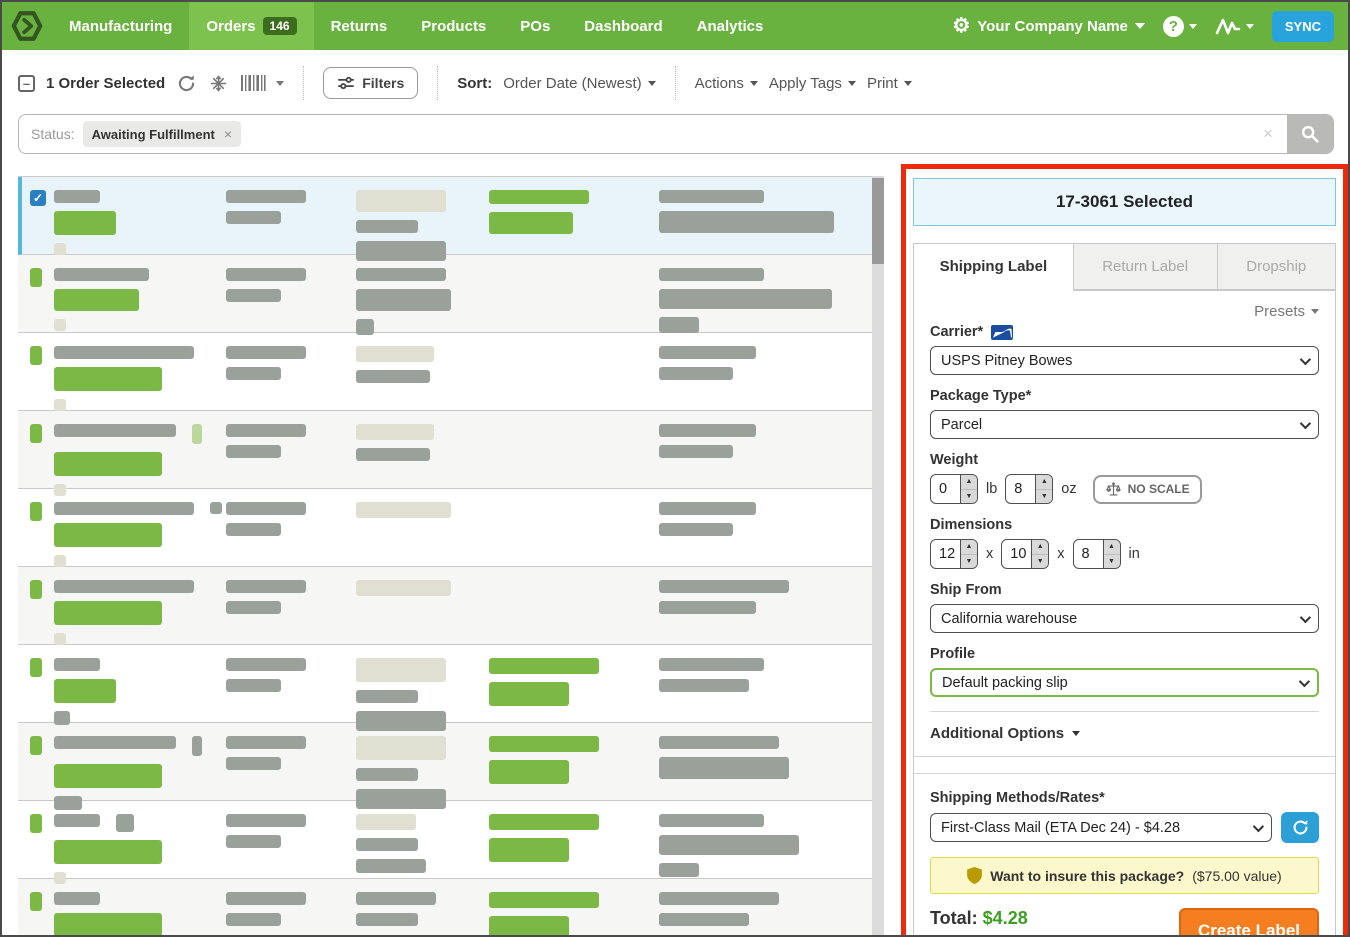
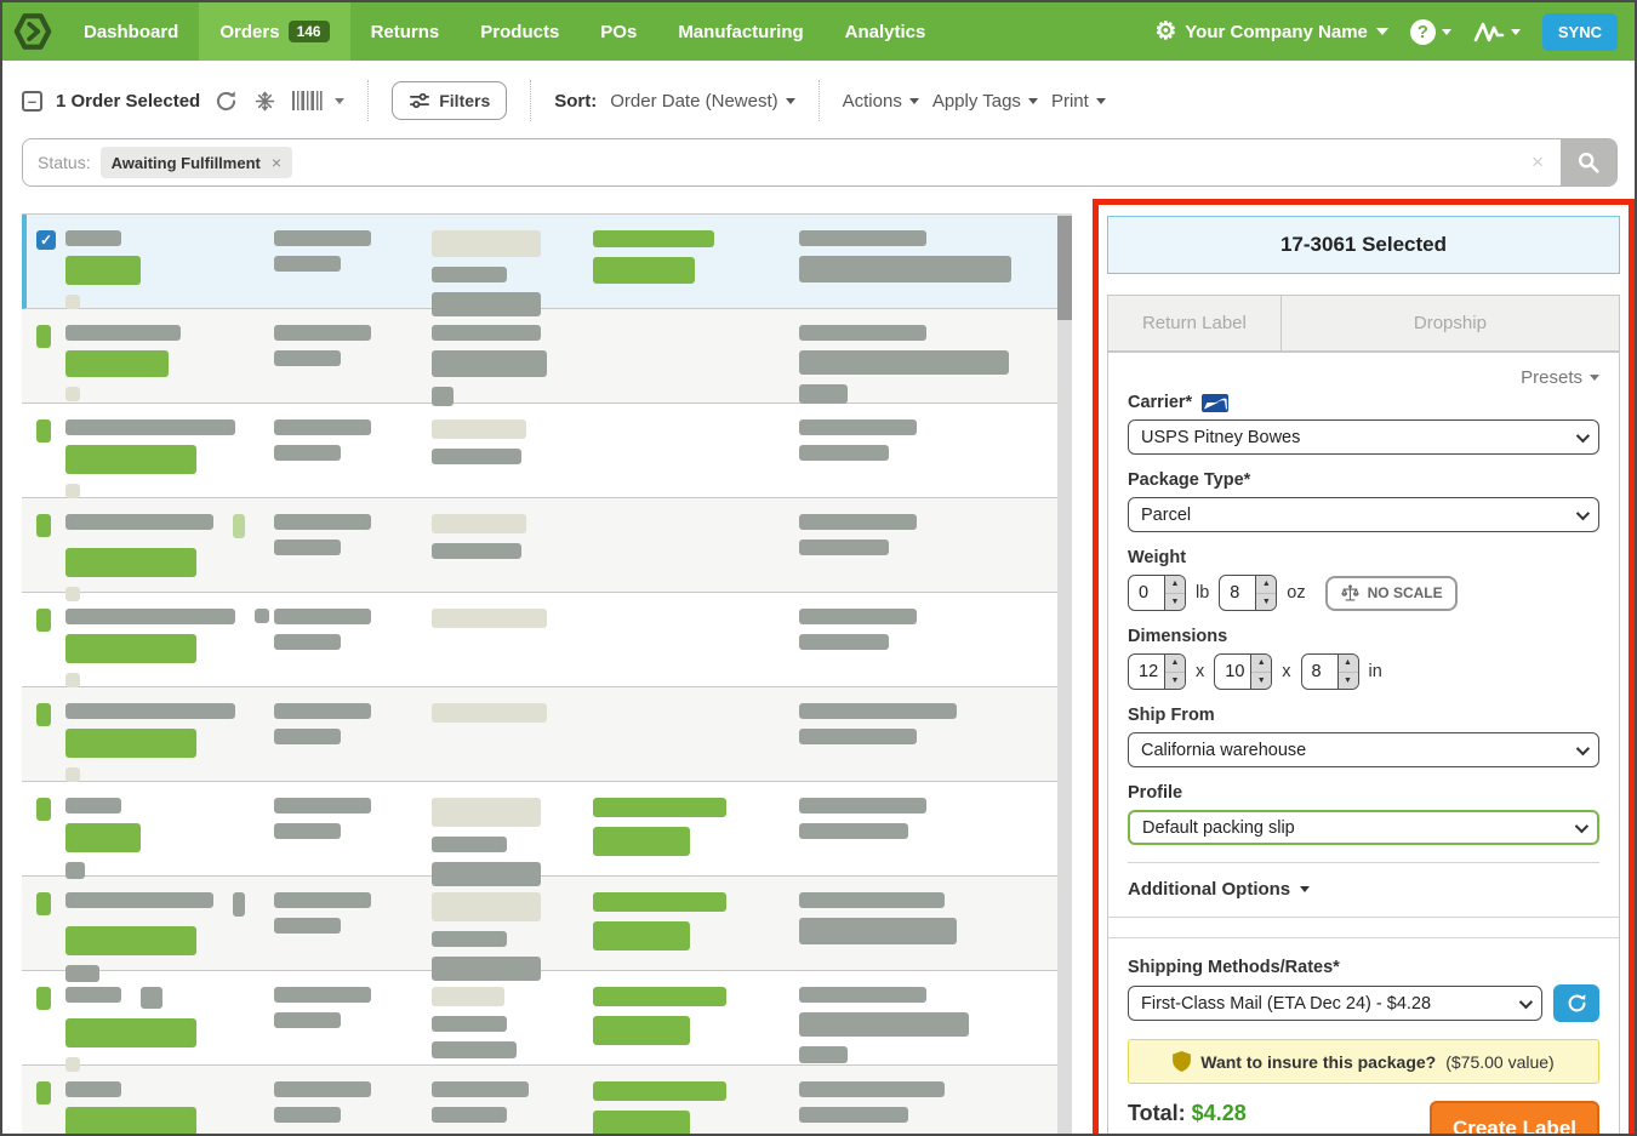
- Manufacturing
+ Dashboard
  Orders
  146
  Returns
  Products
  POs
- Dashboard
+ Manufacturing
  Analytics
  ⚙
  Your Company Name
  ?
  SYNC
  –
  1 Order Selected
  Filters
  Sort:
  Order Date (Newest)
  Actions
  Apply Tags
  Print
  Status:
  Awaiting Fulfillment
  ×
  ×
  ✓
  17-3061 Selected
- Shipping Label
  Return Label
  Dropship
  Presets
  Carrier*
  USPS Pitney Bowes
  Package Type*
  Parcel
  Weight
  0
  lb
  8
  oz
  NO SCALE
  Dimensions
  12
  x
  10
  x
  8
  in
  Ship From
  California warehouse
  Profile
  Default packing slip
  Additional Options
  Shipping Methods/Rates*
  First-Class Mail (ETA Dec 24) - $4.28
  Want to insure this package?
  ($75.00 value)
  Total: $4.28
  Create Label
